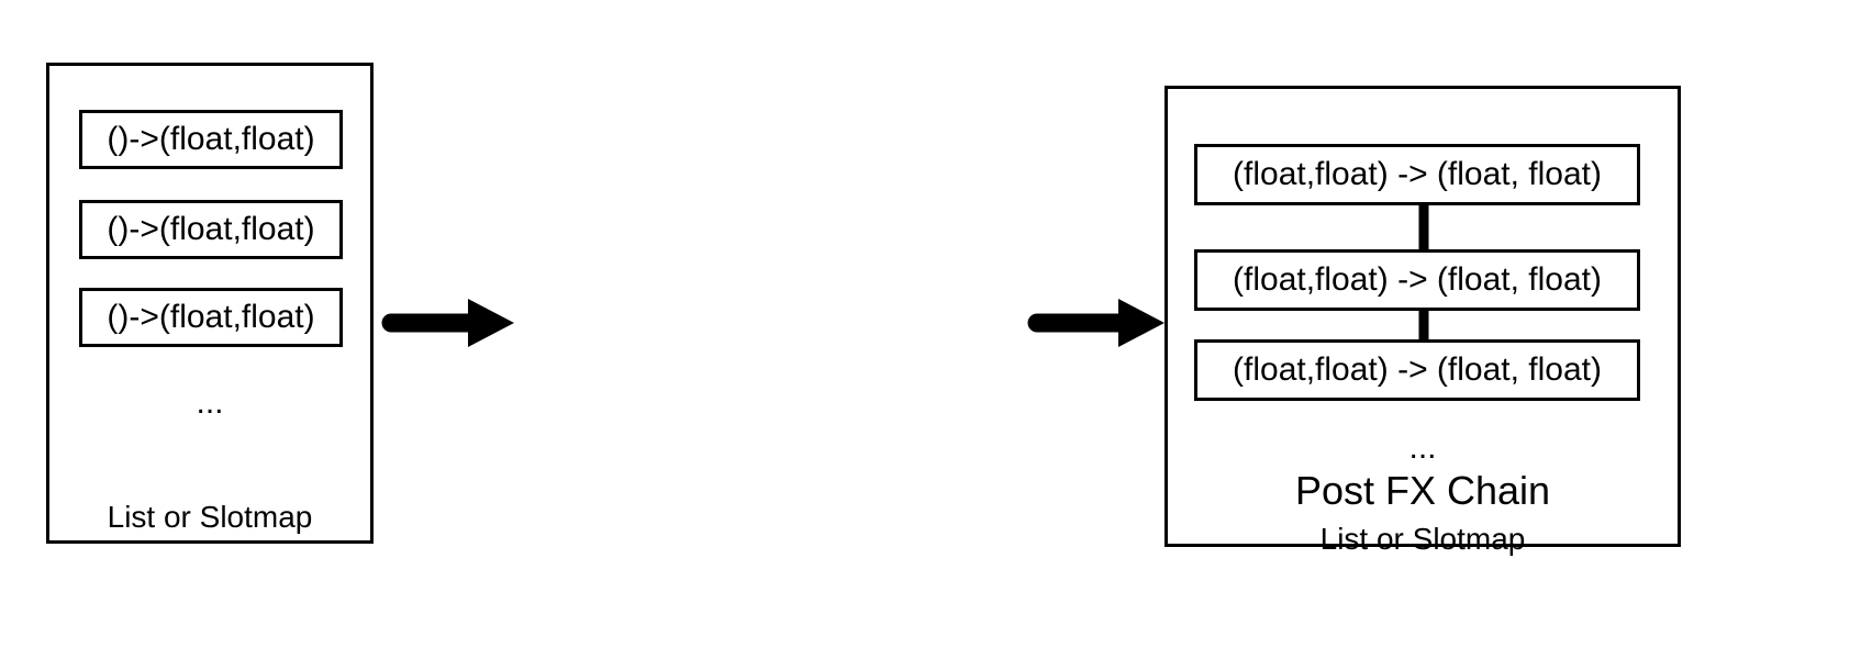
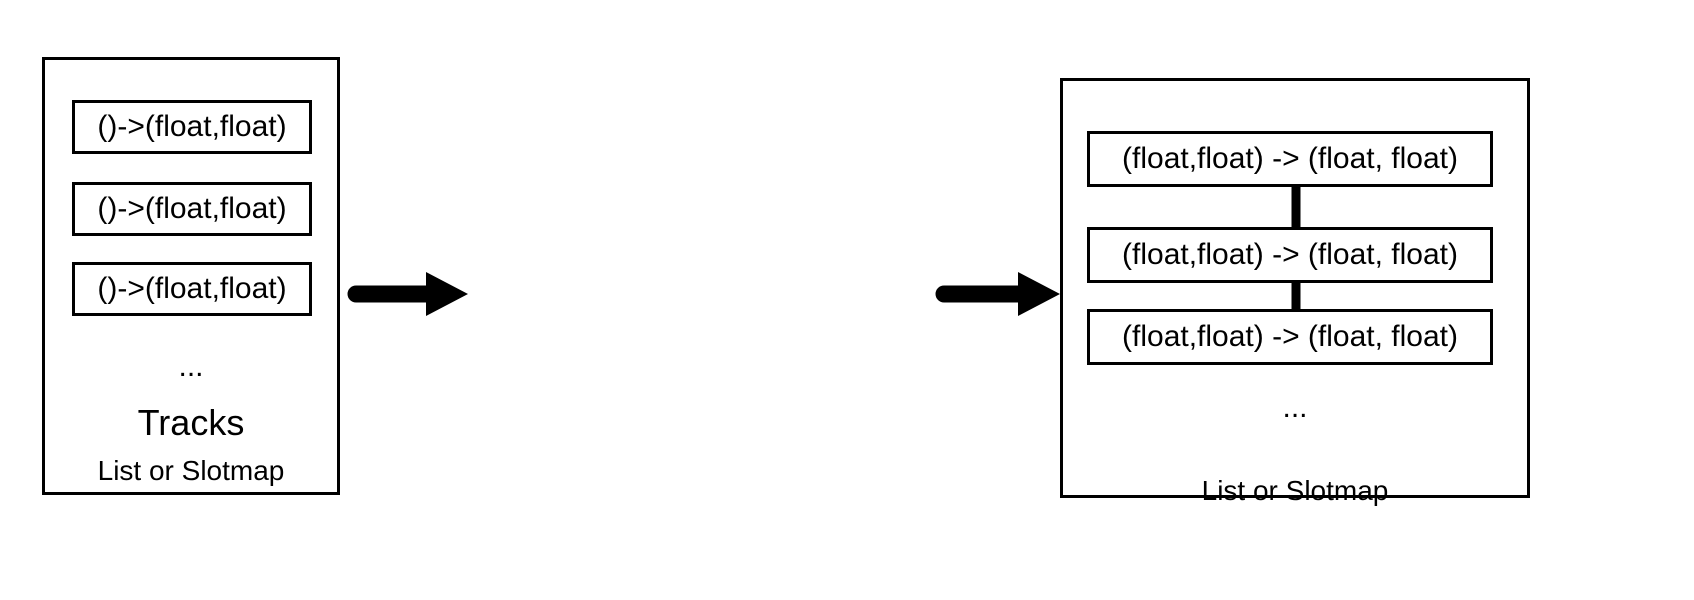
  ()->(float,float)
  ()->(float,float)
  ()->(float,float)
  ...
+ Tracks
  List or Slotmap
  (float,float) -> (float, float)
  (float,float) -> (float, float)
  (float,float) -> (float, float)
  ...
- Post FX Chain
  List or Slotmap
